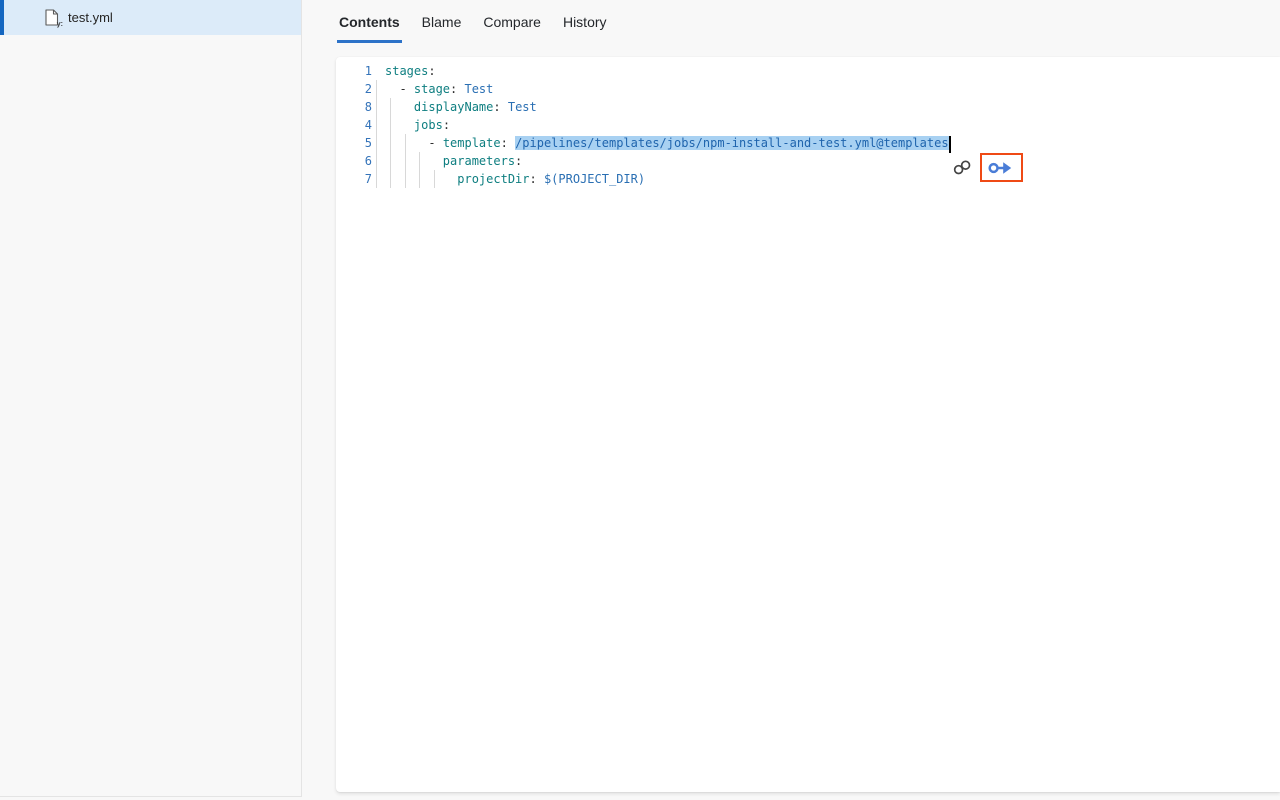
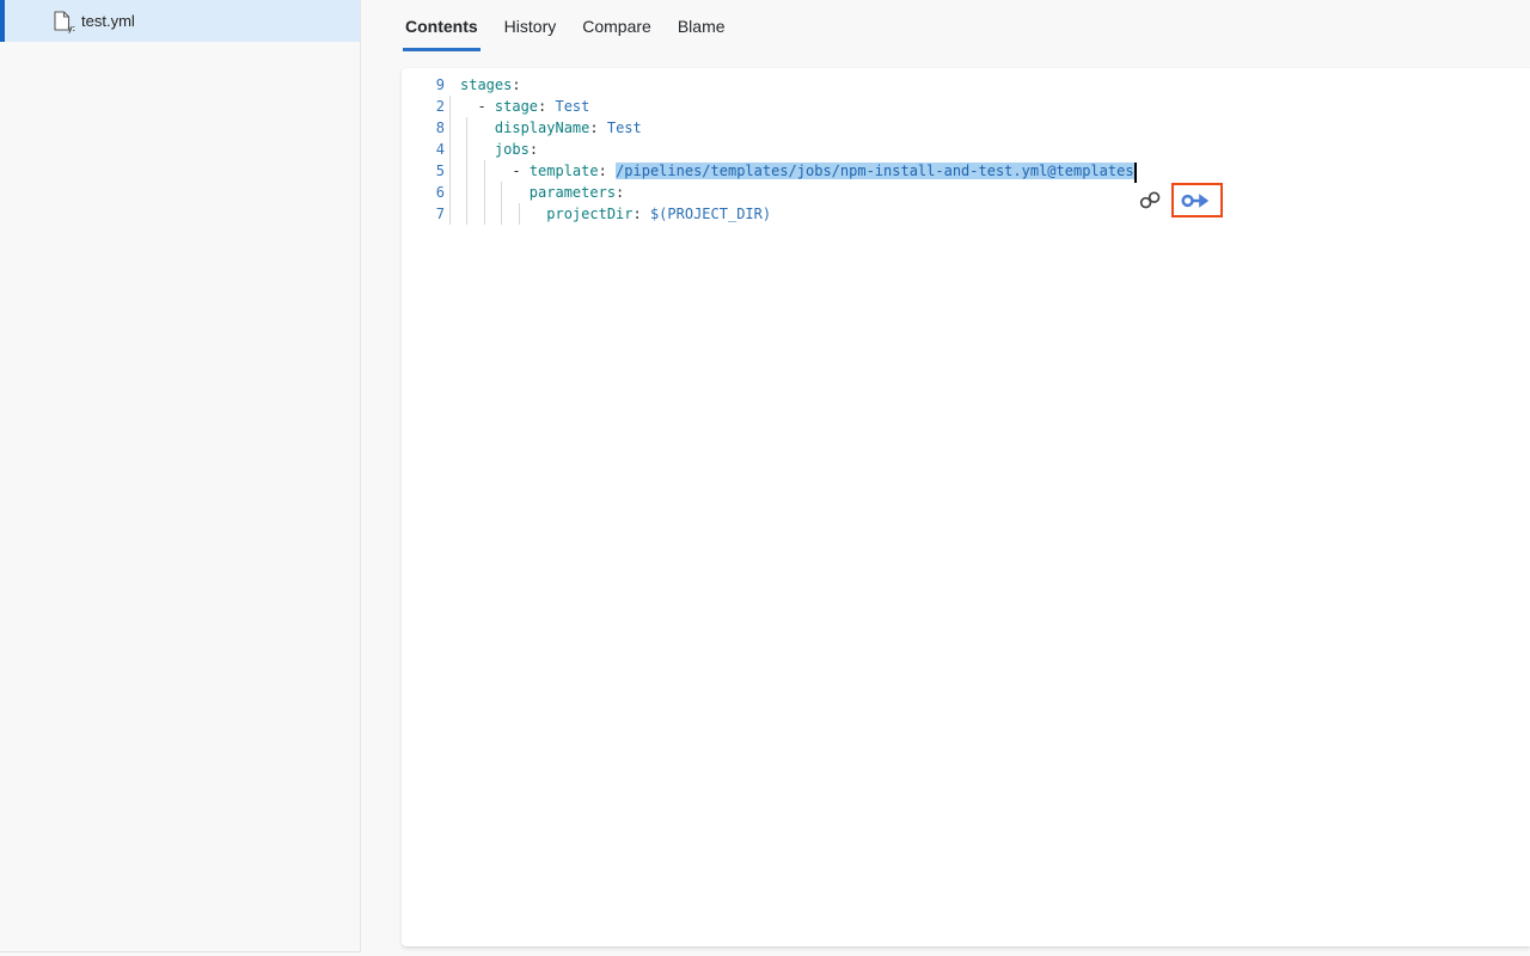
  test.yml
  Contents
- Blame
+ History
  Compare
- History
+ Blame
- 1
+ 9
  stages:
  2
  - stage: Test
  8
  displayName: Test
  4
  jobs:
  5
  - template: /pipelines/templates/jobs/npm-install-and-test.yml@templates
  6
  parameters:
  7
  projectDir: $(PROJECT_DIR)
